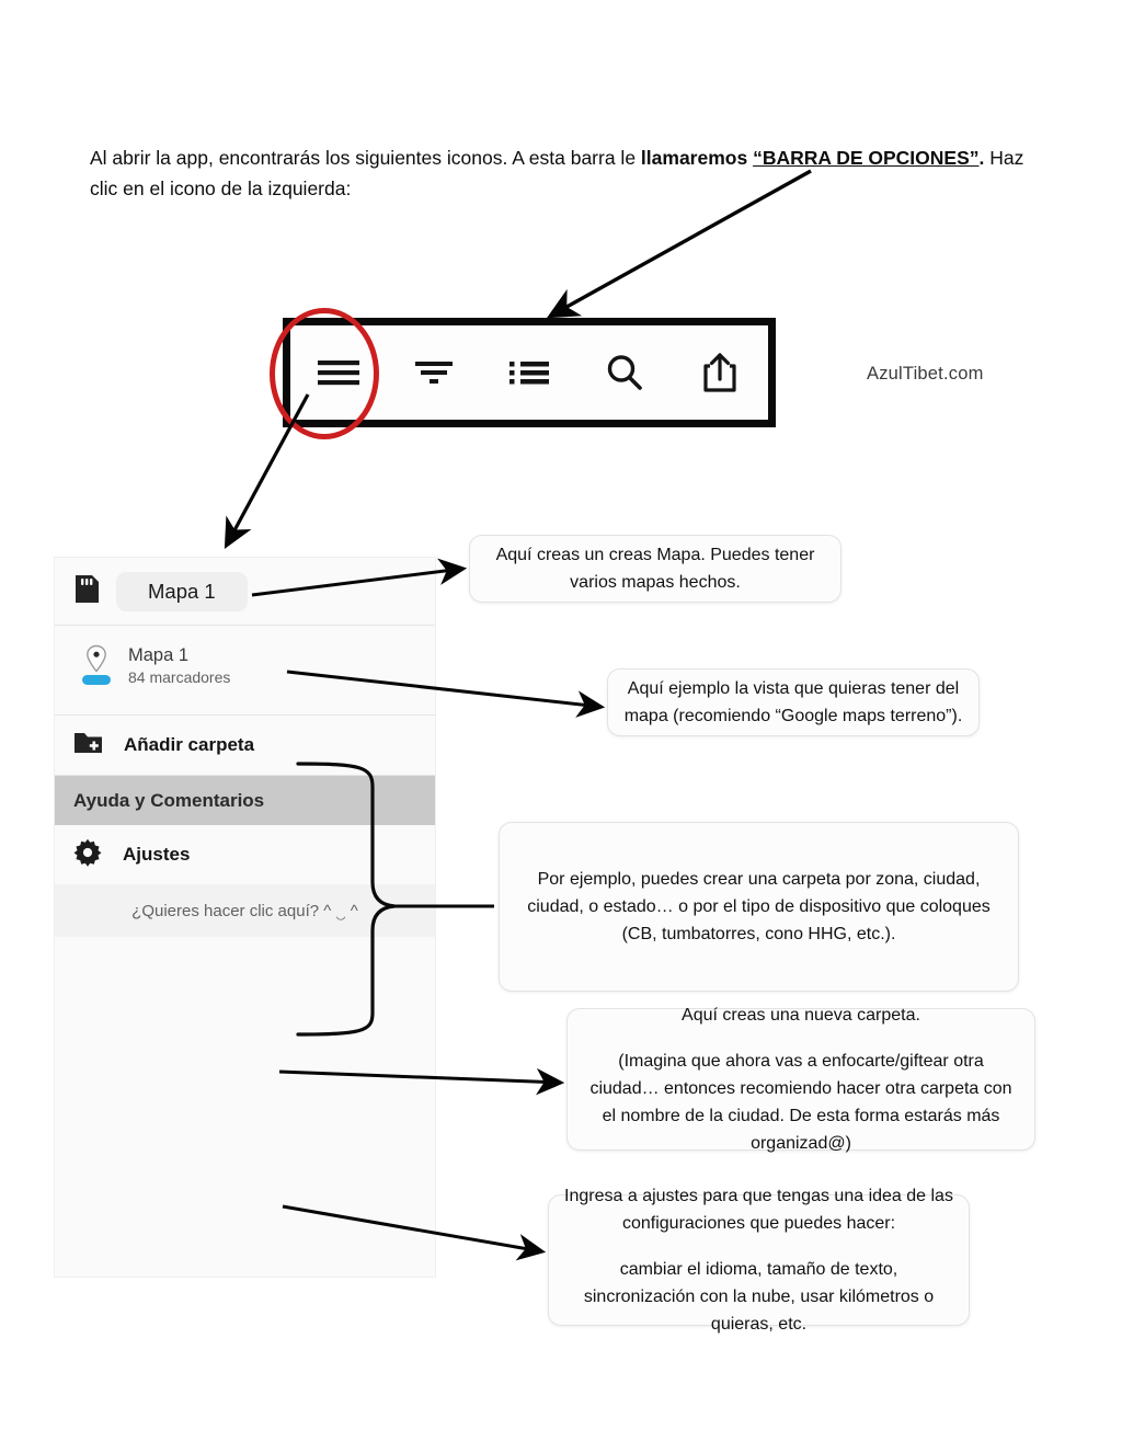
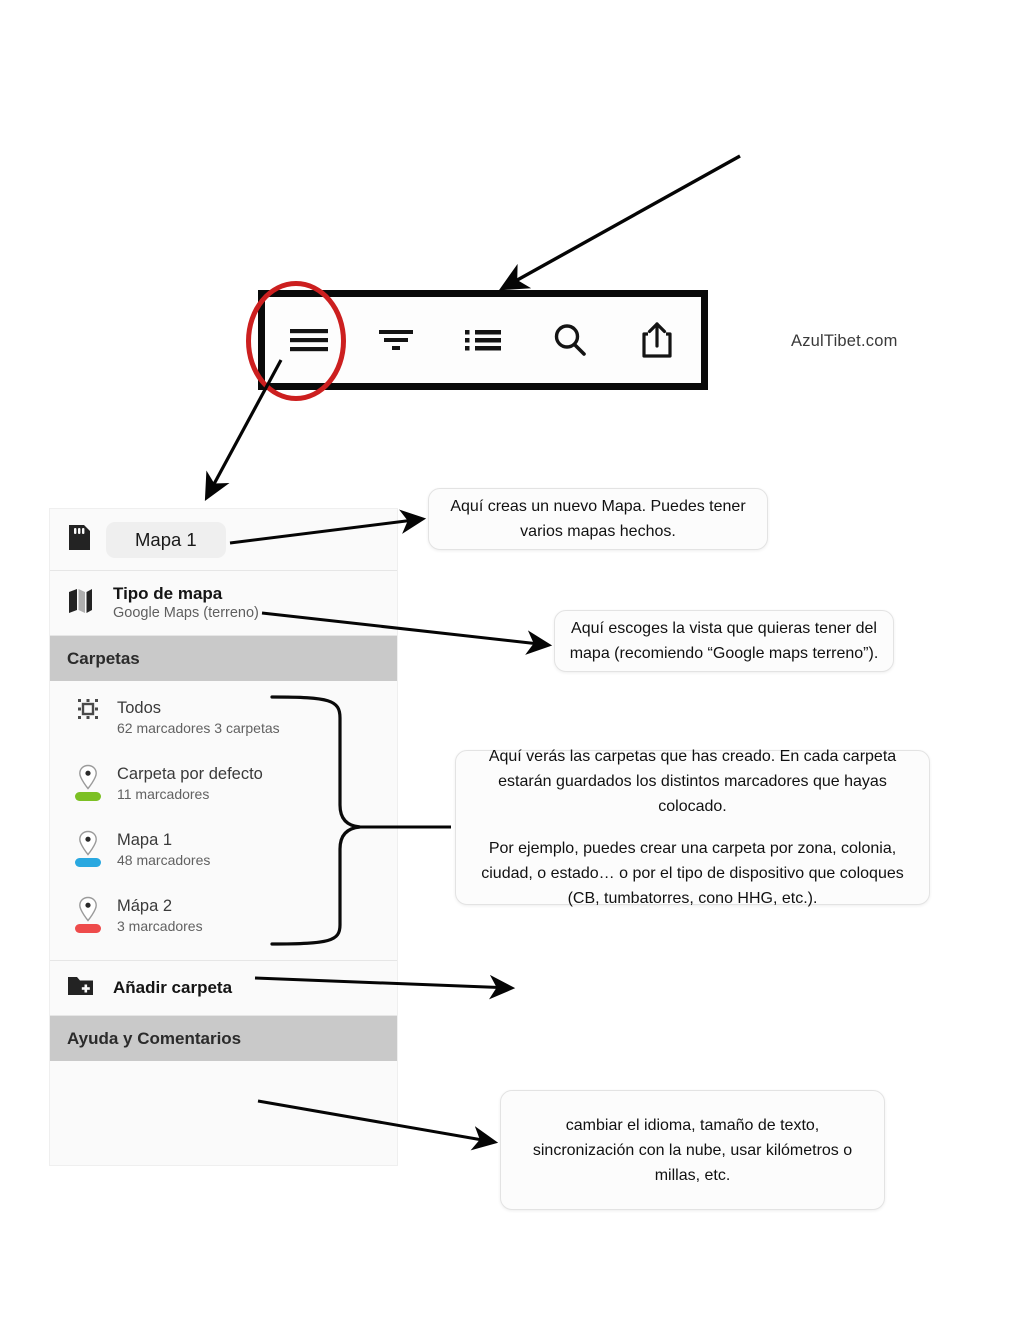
- Al abrir la app, encontrarás los siguientes iconos. A esta barra le llamaremos “BARRA DE OPCIONES”. Haz clic en el icono de la izquierda:
  AzulTibet.com
  Mapa 1
+ Tipo de mapa
+ Google Maps (terreno)
+ Carpetas
+ Todos
+ 62 marcadores 3 carpetas
+ Carpeta por defecto
+ 11 marcadores
  Mapa 1
- 84 marcadores
+ 48 marcadores
+ Mápa 2
+ 3 marcadores
  Añadir carpeta
  Ayuda y Comentarios
- Ajustes
- ¿Quieres hacer clic aquí? ^ ‿ ^
- Aquí creas un creas Mapa. Puedes tener varios mapas hechos.
+ Aquí creas un nuevo Mapa. Puedes tener varios mapas hechos.
- Aquí ejemplo la vista que quieras tener del mapa (recomiendo “Google maps terreno”).
+ Aquí escoges la vista que quieras tener del mapa (recomiendo “Google maps terreno”).
+ Aquí verás las carpetas que has creado. En cada carpeta estarán guardados los distintos marcadores que hayas colocado.
- Por ejemplo, puedes crear una carpeta por zona, ciudad, ciudad, o estado… o por el tipo de dispositivo que coloques (CB, tumbatorres, cono HHG, etc.).
+ Por ejemplo, puedes crear una carpeta por zona, colonia, ciudad, o estado… o por el tipo de dispositivo que coloques (CB, tumbatorres, cono HHG, etc.).
- Aquí creas una nueva carpeta.
- (Imagina que ahora vas a enfocarte/giftear otra ciudad… entonces recomiendo hacer otra carpeta con el nombre de la ciudad. De esta forma estarás más organizad@)
- Ingresa a ajustes para que tengas una idea de las configuraciones que puedes hacer:
- cambiar el idioma, tamaño de texto, sincronización con la nube, usar kilómetros o quieras, etc.
+ cambiar el idioma, tamaño de texto, sincronización con la nube, usar kilómetros o millas, etc.
